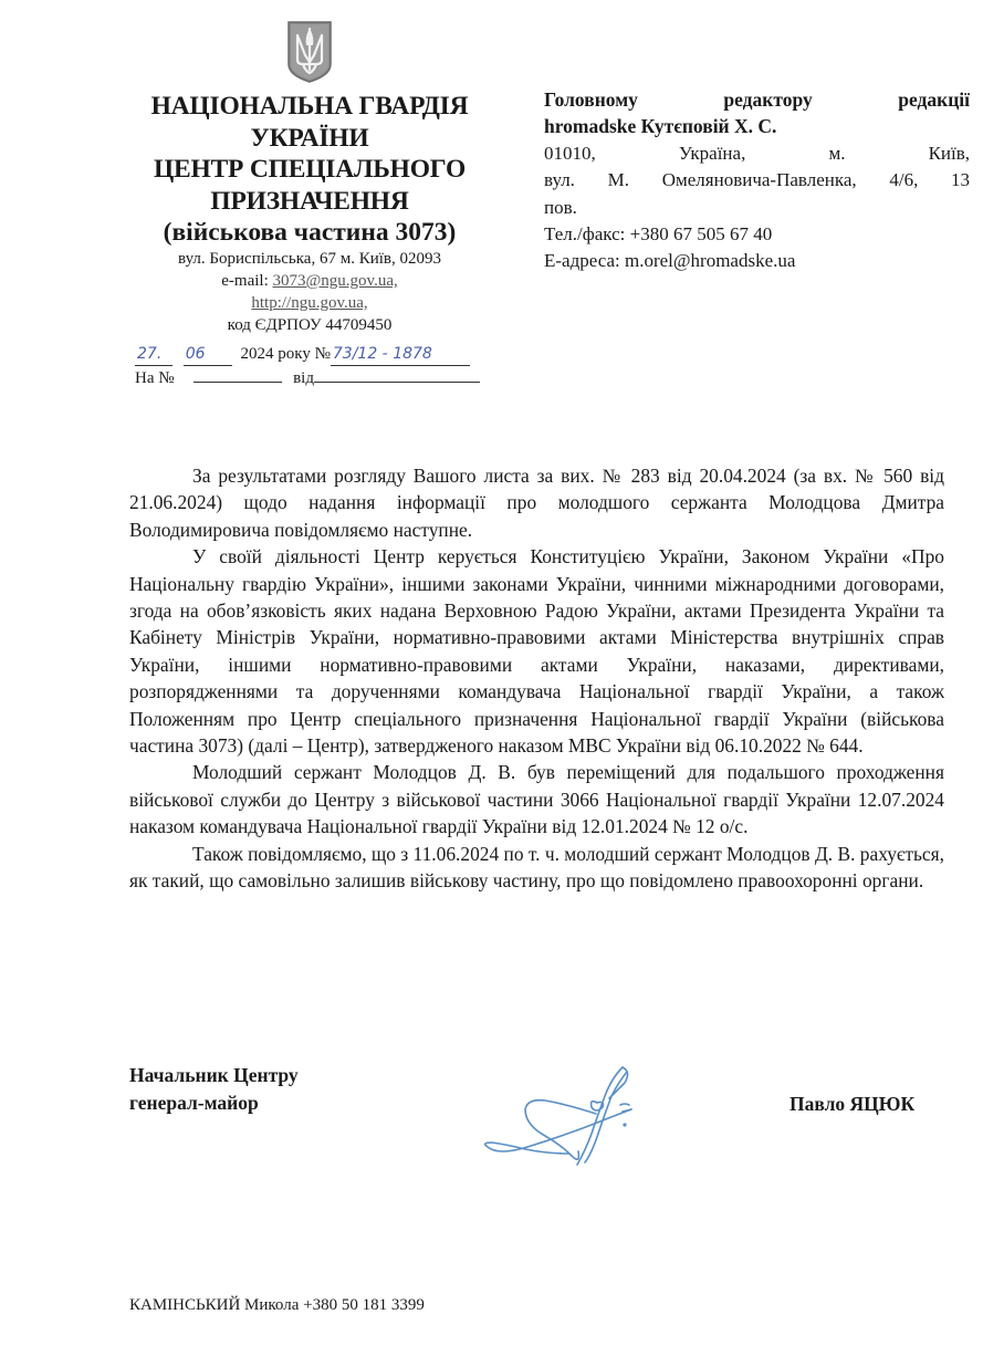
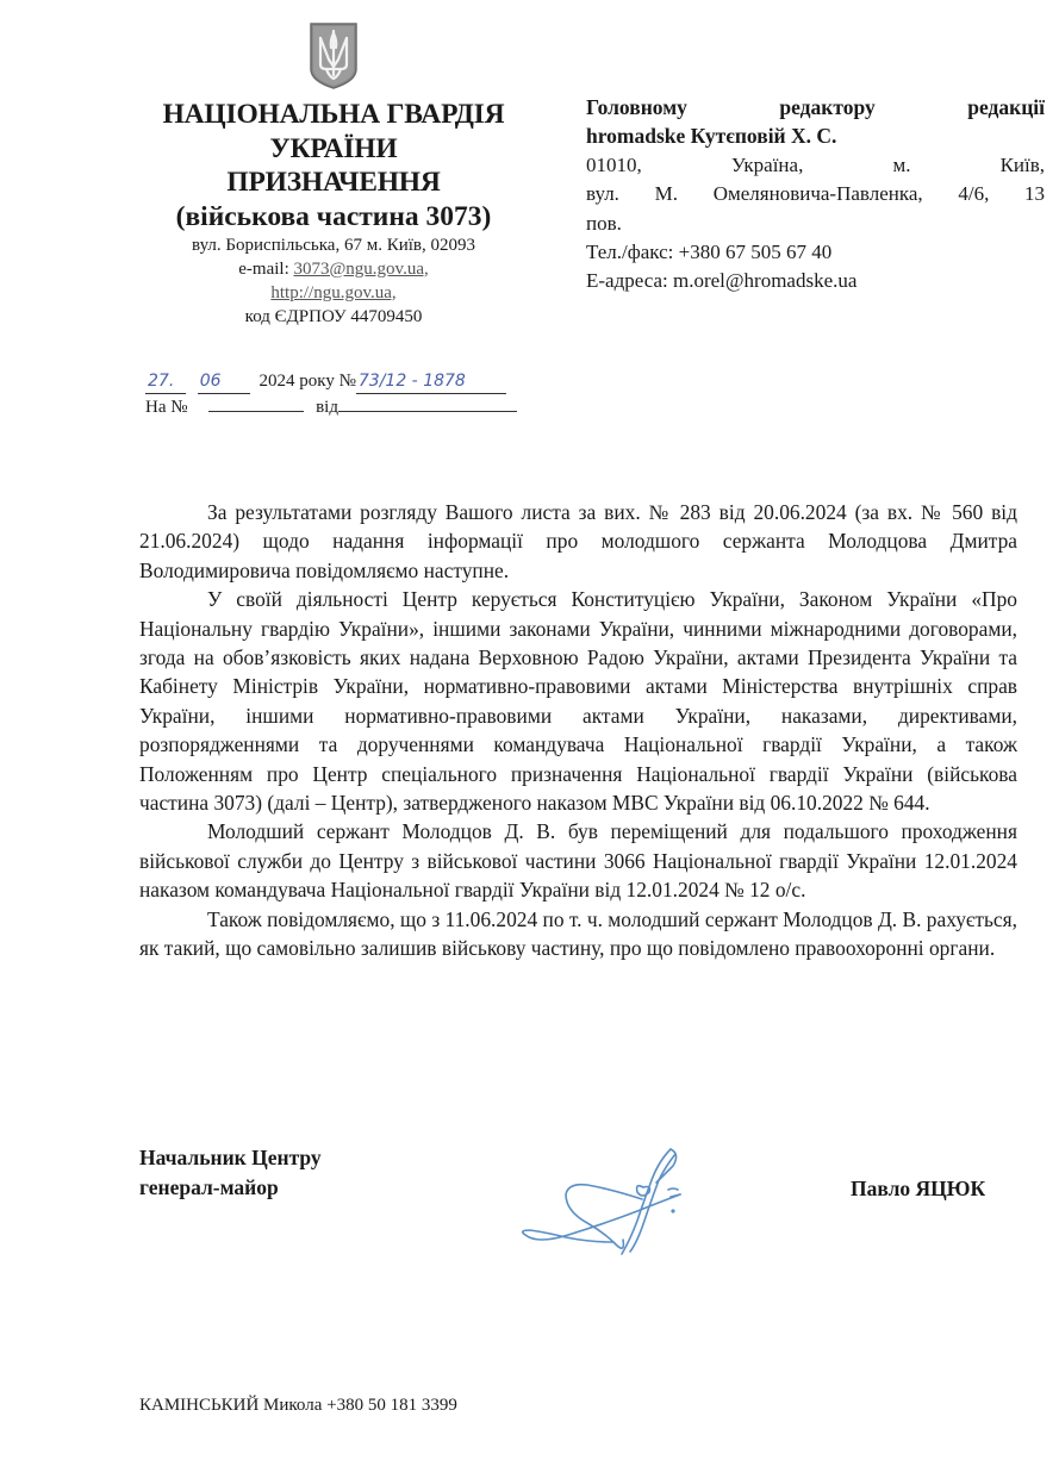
  НАЦІОНАЛЬНА ГВАРДІЯ
  УКРАЇНИ
- ЦЕНТР СПЕЦІАЛЬНОГО
  ПРИЗНАЧЕННЯ
  (військова частина 3073)
  вул. Бориспільська, 67 м. Київ, 02093
  e-mail: 3073@ngu.gov.ua,
  http://ngu.gov.ua,
  код ЄДРПОУ 44709450
  27. 06 2024 року № 73/12 - 1878
  На № від
  Головному редактору редакції
  hromadske Кутєповій Х. С.
  01010, Україна, м. Київ,
  вул. М. Омеляновича-Павленка, 4/6, 13
  пов.
  Тел./факс: +380 67 505 67 40
  Е-адреса: m.orel@hromadske.ua
- За результатами розгляду Вашого листа за вих. № 283 від 20.04.2024 (за вх. № 560 від 21.06.2024) щодо надання інформації про молодшого сержанта Молодцова Дмитра Володимировича повідомляємо наступне.
+ За результатами розгляду Вашого листа за вих. № 283 від 20.06.2024 (за вх. № 560 від 21.06.2024) щодо надання інформації про молодшого сержанта Молодцова Дмитра Володимировича повідомляємо наступне.
  У своїй діяльності Центр керується Конституцією України, Законом України «Про Національну гвардію України», іншими законами України, чинними міжнародними договорами, згода на обов’язковість яких надана Верховною Радою України, актами Президента України та Кабінету Міністрів України, нормативно-правовими актами Міністерства внутрішніх справ України, іншими нормативно-правовими актами України, наказами, директивами, розпорядженнями та дорученнями командувача Національної гвардії України, а також Положенням про Центр спеціального призначення Національної гвардії України (військова частина 3073) (далі – Центр), затвердженого наказом МВС України від 06.10.2022 № 644.
- Молодший сержант Молодцов Д. В. був переміщений для подальшого проходження військової служби до Центру з військової частини 3066 Національної гвардії України 12.07.2024 наказом командувача Національної гвардії України від 12.01.2024 № 12 о/с.
+ Молодший сержант Молодцов Д. В. був переміщений для подальшого проходження військової служби до Центру з військової частини 3066 Національної гвардії України 12.01.2024 наказом командувача Національної гвардії України від 12.01.2024 № 12 о/с.
  Також повідомляємо, що з 11.06.2024 по т. ч. молодший сержант Молодцов Д. В. рахується, як такий, що самовільно залишив військову частину, про що повідомлено правоохоронні органи.
  Начальник Центру
  генерал-майор
  Павло ЯЦЮК
  КАМІНСЬКИЙ Микола +380 50 181 3399
